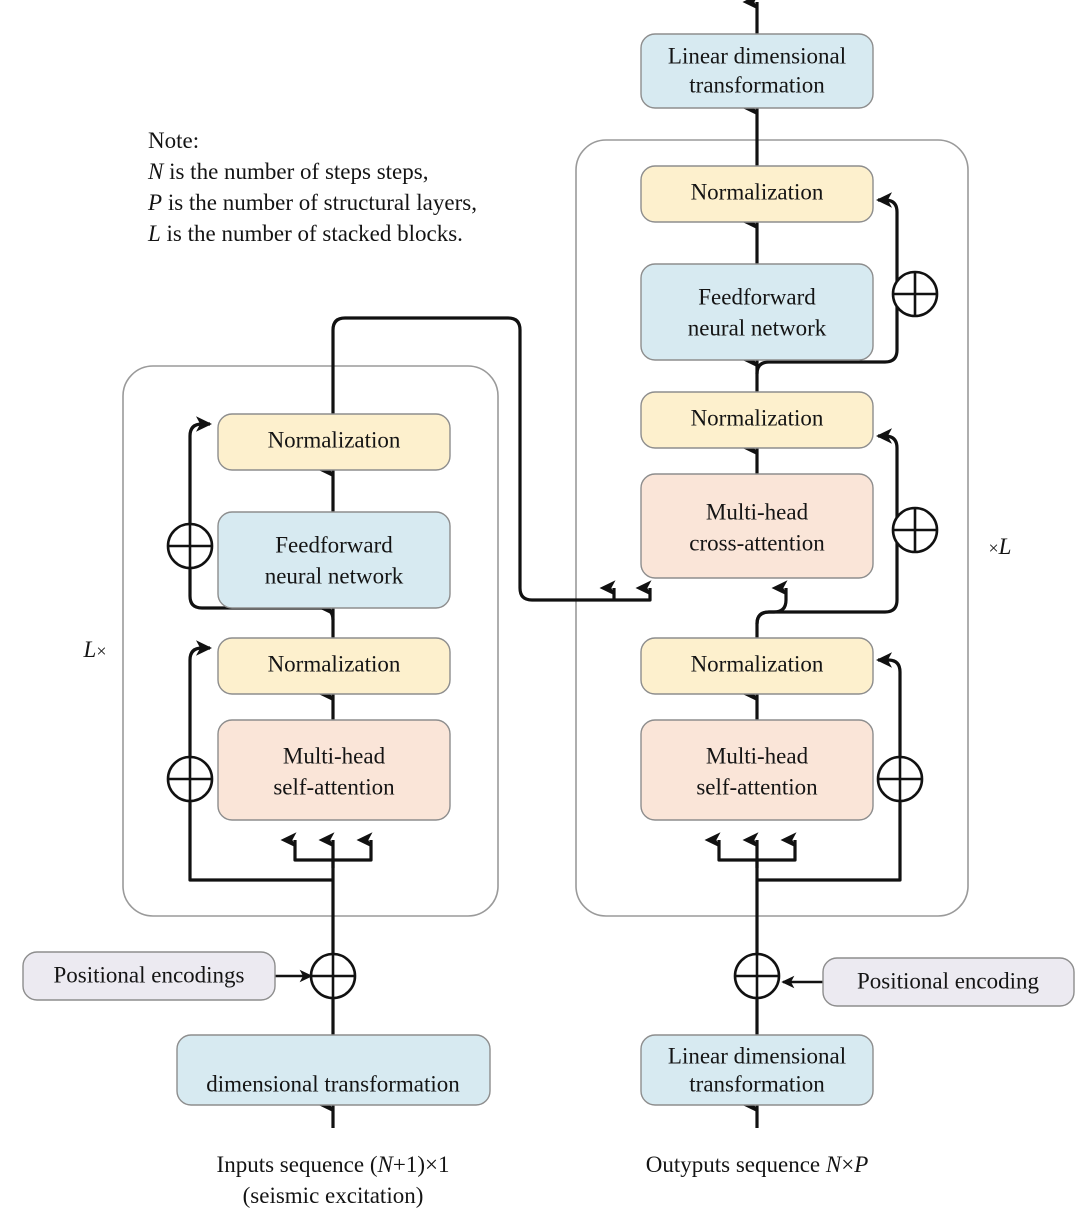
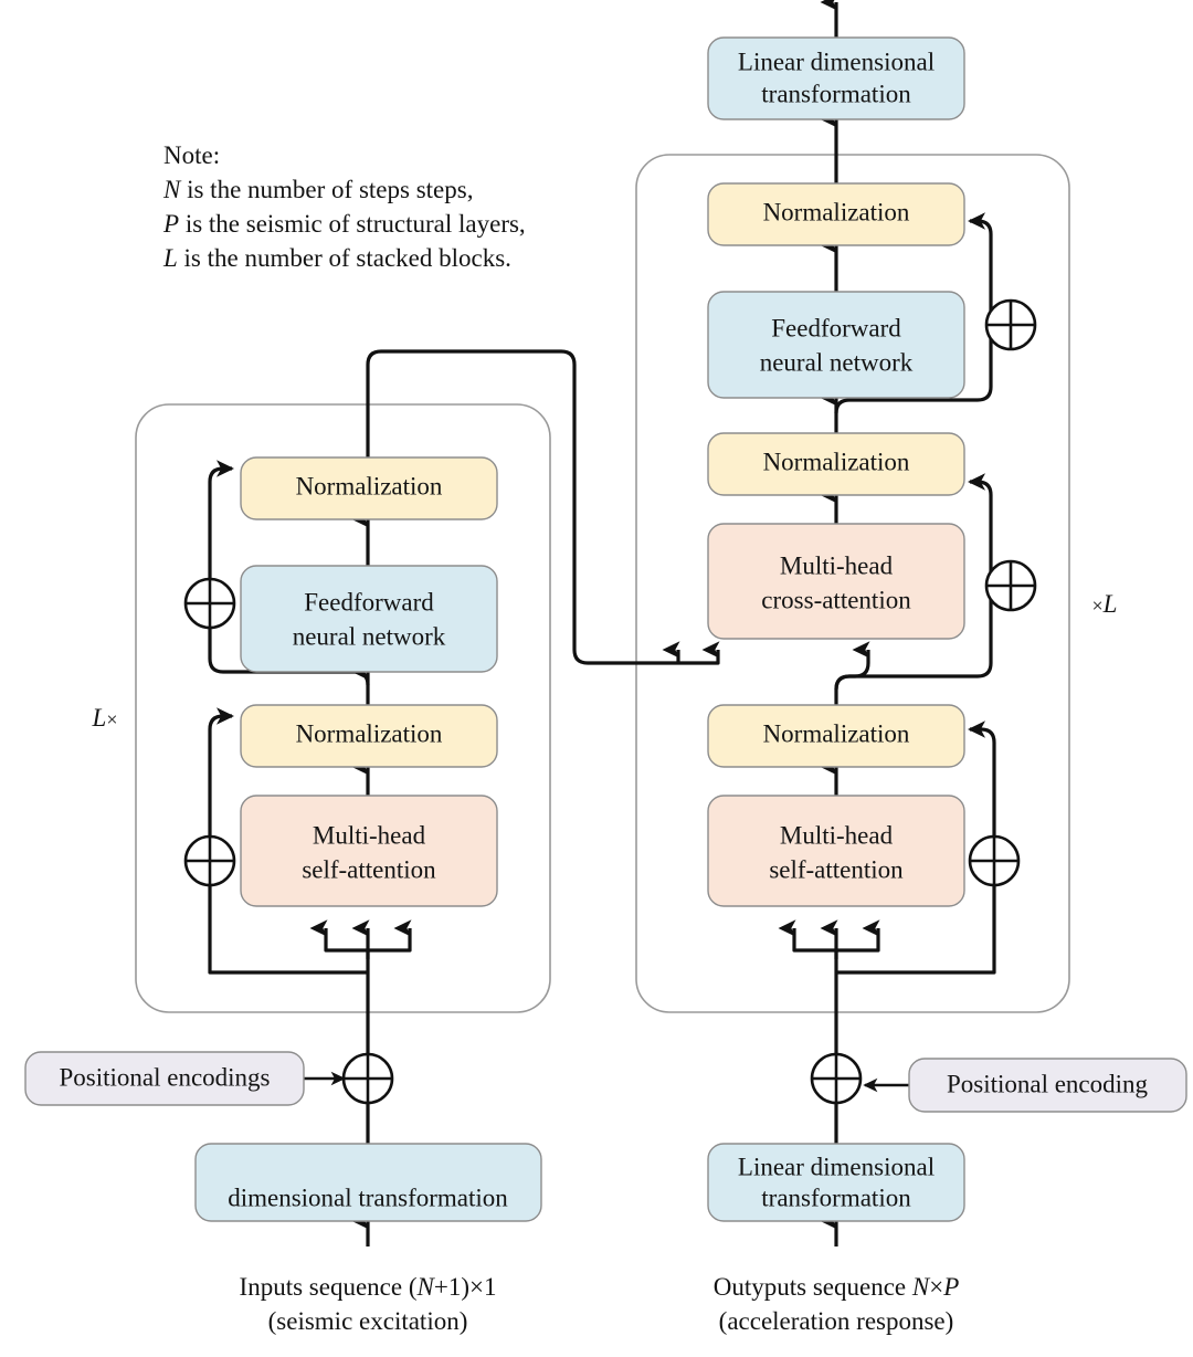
  dimensional transformation
  Positional encodings
  Multi-head
  self-attention
  Normalization
  Feedforward
  neural network
  Normalization
  L×
  Linear dimensional
  transformation
  Positional encoding
  Multi-head
  self-attention
  Normalization
  Multi-head
  cross-attention
  Normalization
  Feedforward
  neural network
  Normalization
  Linear dimensional
  transformation
  ×L
  Note:
  N is the number of steps steps,
- P is the number of structural layers,
+ P is the seismic of structural layers,
  L is the number of stacked blocks.
  Inputs sequence (N+1)×1
  (seismic excitation)
  Outyputs sequence N×P
+ (acceleration response)
